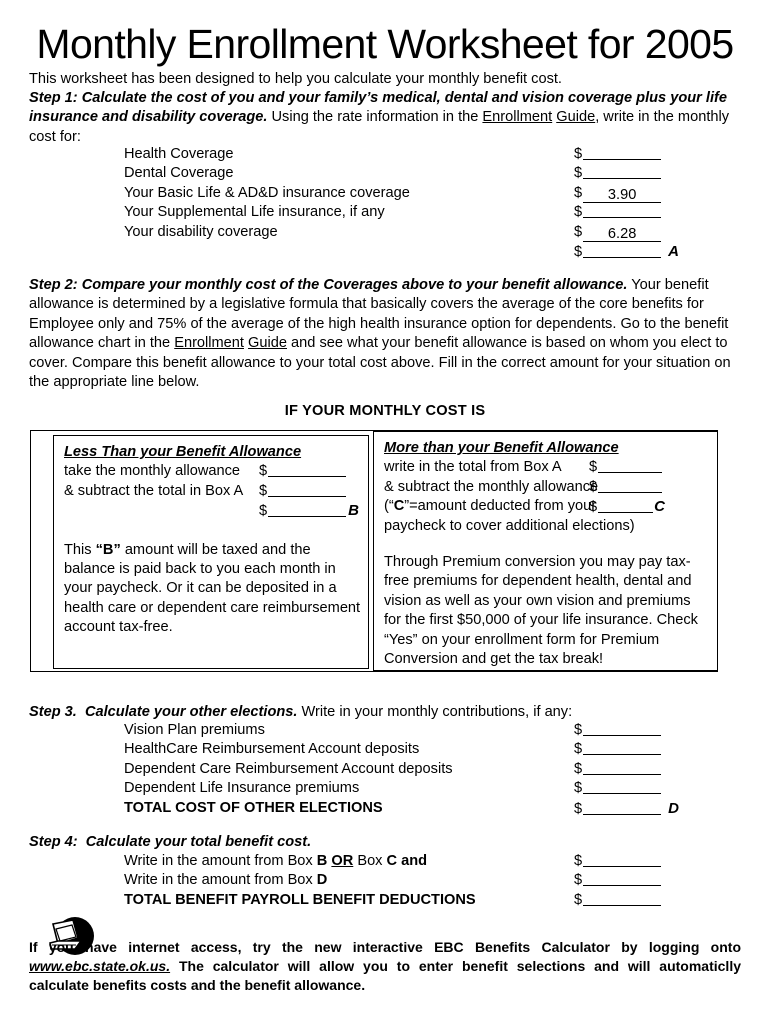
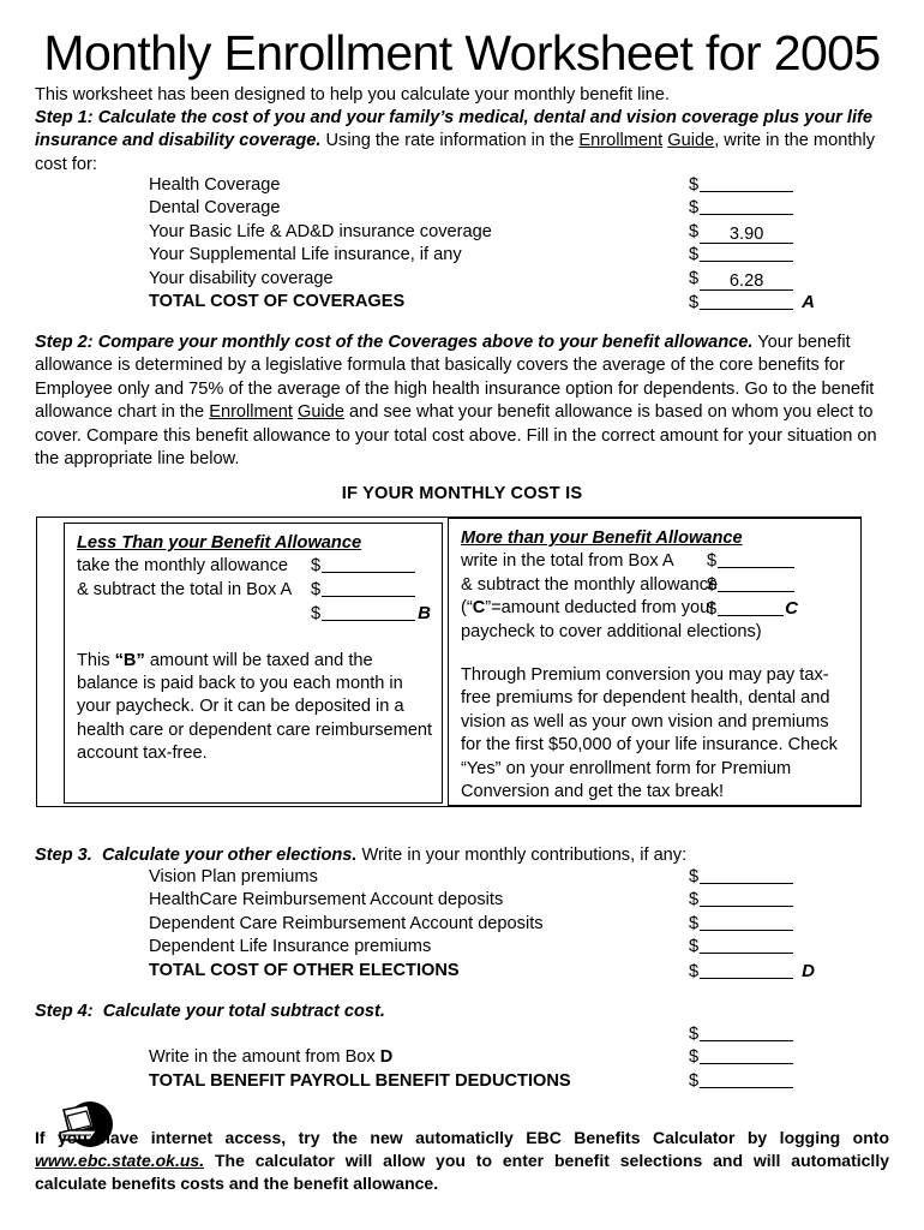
  Monthly Enrollment Worksheet for 2005
- This worksheet has been designed to help you calculate your monthly benefit cost.
+ This worksheet has been designed to help you calculate your monthly benefit line.
  Step 1: Calculate the cost of you and your family’s medical, dental and vision coverage plus your life insurance and disability coverage. Using the rate information in the Enrollment Guide, write in the monthly cost for:
  Health Coverage
  $
  Dental Coverage
  $
  Your Basic Life & AD&D insurance coverage
  $ 3.90
  Your Supplemental Life insurance, if any
  $
  Your disability coverage
  $ 6.28
+ TOTAL COST OF COVERAGES
  $ A
  Step 2: Compare your monthly cost of the Coverages above to your benefit allowance. Your benefit allowance is determined by a legislative formula that basically covers the average of the core benefits for Employee only and 75% of the average of the high health insurance option for dependents. Go to the benefit allowance chart in the Enrollment Guide and see what your benefit allowance is based on whom you elect to cover. Compare this benefit allowance to your total cost above. Fill in the correct amount for your situation on the appropriate line below.
  IF YOUR MONTHLY COST IS
  Less Than your Benefit Allowance
  take the monthly allowance
  $
  & subtract the total in Box A
  $
  $ B
  This “B” amount will be taxed and the balance is paid back to you each month in your paycheck. Or it can be deposited in a health care or dependent care reimbursement account tax-free.
  More than your Benefit Allowance
  write in the total from Box A
  $
  & subtract the monthly allowance
  $
  (“C”=amount deducted from your
  $ C
  paycheck to cover additional elections)
  Through Premium conversion you may pay tax-free premiums for dependent health, dental and vision as well as your own vision and premiums for the first $50,000 of your life insurance. Check “Yes” on your enrollment form for Premium Conversion and get the tax break!
  Step 3. Calculate your other elections. Write in your monthly contributions, if any:
  Vision Plan premiums
  $
  HealthCare Reimbursement Account deposits
  $
  Dependent Care Reimbursement Account deposits
  $
  Dependent Life Insurance premiums
  $
  TOTAL COST OF OTHER ELECTIONS
  $ D
- Step 4: Calculate your total benefit cost.
+ Step 4: Calculate your total subtract cost.
- Write in the amount from Box B OR Box C and
  $
  Write in the amount from Box D
  $
  TOTAL BENEFIT PAYROLL BENEFIT DEDUCTIONS
  $
- If you have internet access, try the new interactive EBC Benefits Calculator by logging onto www.ebc.state.ok.us. The calculator will allow you to enter benefit selections and will automaticlly calculate benefits costs and the benefit allowance.
+ If you have internet access, try the new automaticlly EBC Benefits Calculator by logging onto www.ebc.state.ok.us. The calculator will allow you to enter benefit selections and will automaticlly calculate benefits costs and the benefit allowance.
